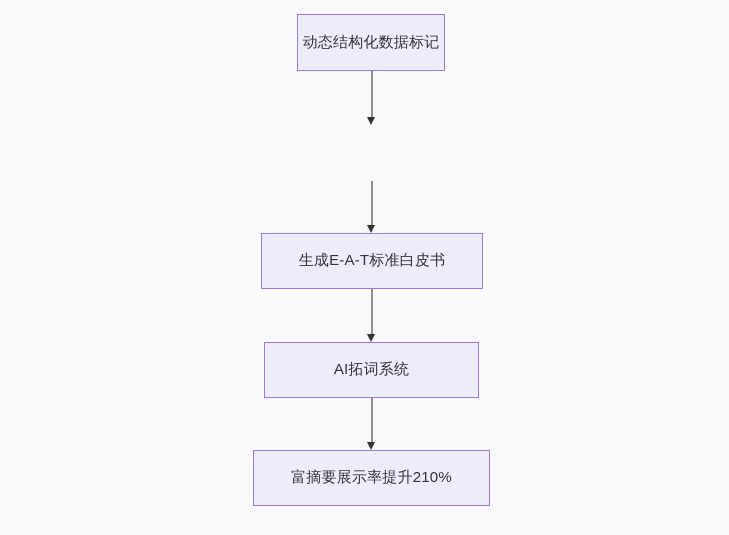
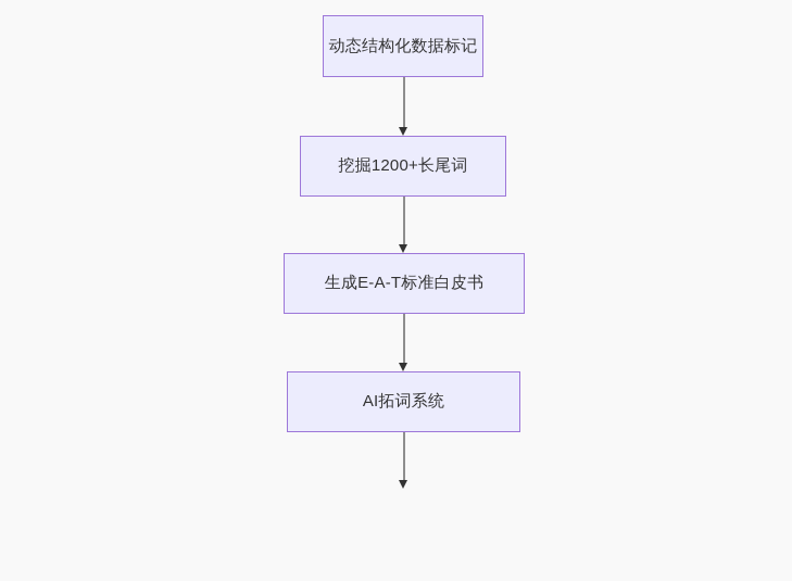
  动态结构化数据标记
+ 挖掘1200+长尾词
  生成E-A-T标准白皮书
  AI拓词系统
- 富摘要展示率提升210%
